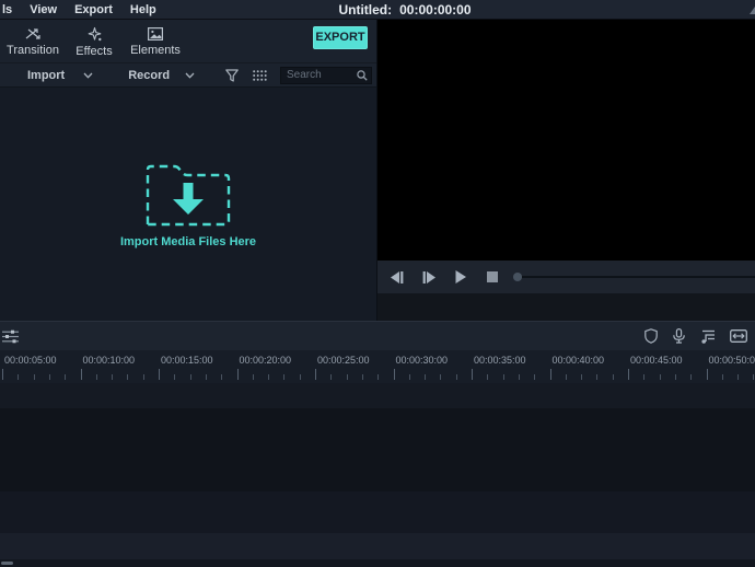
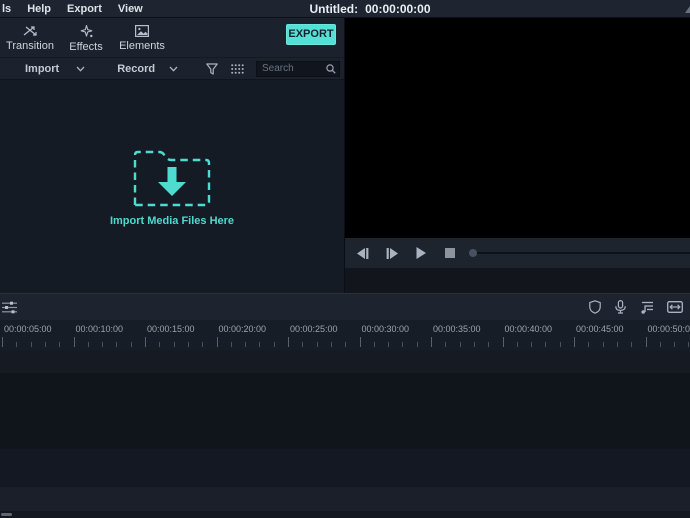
  ls
- View
+ Help
  Export
- Help
+ View
  Untitled: 00:00:00:00
  Transition
  Effects
  Elements
  EXPORT
  Import
  Record
  Search
  Import Media Files Here
  00:00:05:00
  00:00:10:00
  00:00:15:00
  00:00:20:00
  00:00:25:00
  00:00:30:00
  00:00:35:00
  00:00:40:00
  00:00:45:00
  00:00:50:0
